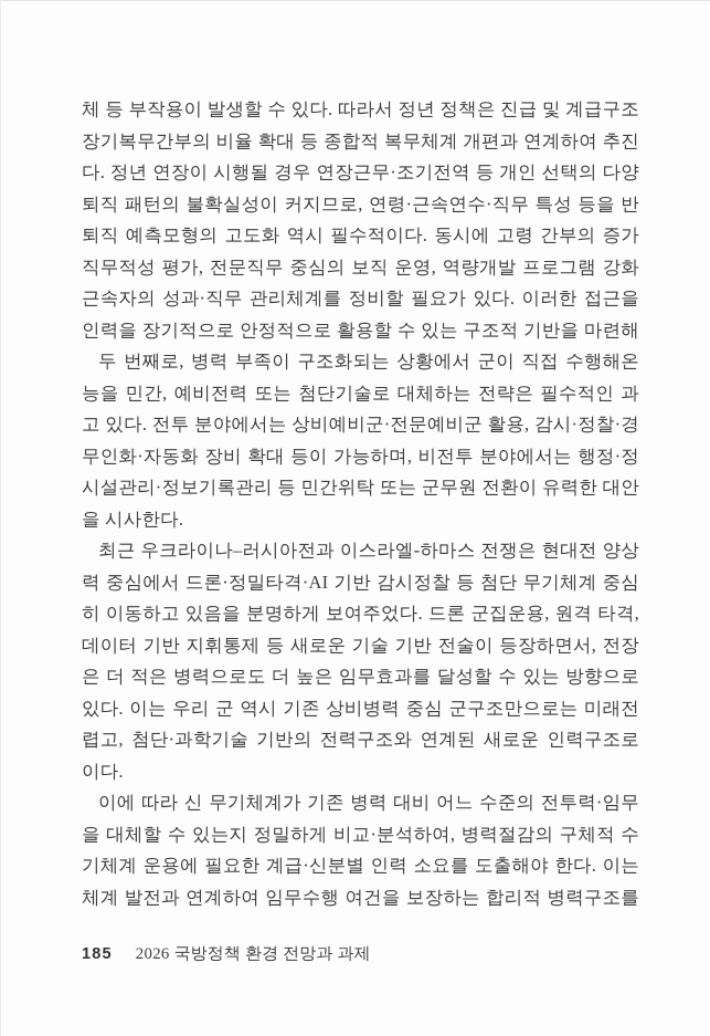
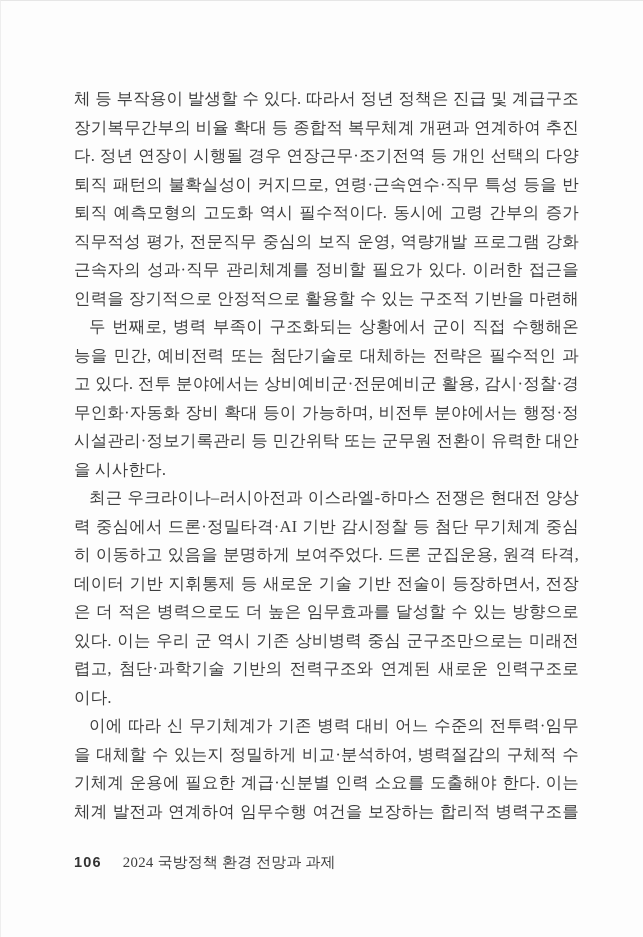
  체 등 부작용이 발생할 수 있다. 따라서 정년 정책은 진급 및 계급구조
  장기복무간부의 비율 확대 등 종합적 복무체계 개편과 연계하여 추진
  다. 정년 연장이 시행될 경우 연장근무·조기전역 등 개인 선택의 다양
  퇴직 패턴의 불확실성이 커지므로, 연령·근속연수·직무 특성 등을 반
  퇴직 예측모형의 고도화 역시 필수적이다. 동시에 고령 간부의 증가
  직무적성 평가, 전문직무 중심의 보직 운영, 역량개발 프로그램 강화
  근속자의 성과·직무 관리체계를 정비할 필요가 있다. 이러한 접근을
  인력을 장기적으로 안정적으로 활용할 수 있는 구조적 기반을 마련해
  두 번째로, 병력 부족이 구조화되는 상황에서 군이 직접 수행해온
  능을 민간, 예비전력 또는 첨단기술로 대체하는 전략은 필수적인 과
  고 있다. 전투 분야에서는 상비예비군·전문예비군 활용, 감시·정찰·경
  무인화·자동화 장비 확대 등이 가능하며, 비전투 분야에서는 행정·정
  시설관리·정보기록관리 등 민간위탁 또는 군무원 전환이 유력한 대안
  을 시사한다.
  최근 우크라이나–러시아전과 이스라엘-하마스 전쟁은 현대전 양상
  력 중심에서 드론·정밀타격·AI 기반 감시정찰 등 첨단 무기체계 중심
  히 이동하고 있음을 분명하게 보여주었다. 드론 군집운용, 원격 타격,
  데이터 기반 지휘통제 등 새로운 기술 기반 전술이 등장하면서, 전장
  은 더 적은 병력으로도 더 높은 임무효과를 달성할 수 있는 방향으로
  있다. 이는 우리 군 역시 기존 상비병력 중심 군구조만으로는 미래전
  렵고, 첨단·과학기술 기반의 전력구조와 연계된 새로운 인력구조로
  이다.
  이에 따라 신 무기체계가 기존 병력 대비 어느 수준의 전투력·임무
  을 대체할 수 있는지 정밀하게 비교·분석하여, 병력절감의 구체적 수
  기체계 운용에 필요한 계급·신분별 인력 소요를 도출해야 한다. 이는
  체계 발전과 연계하여 임무수행 여건을 보장하는 합리적 병력구조를
- 185
+ 106
- 2026 국방정책 환경 전망과 과제
+ 2024 국방정책 환경 전망과 과제
